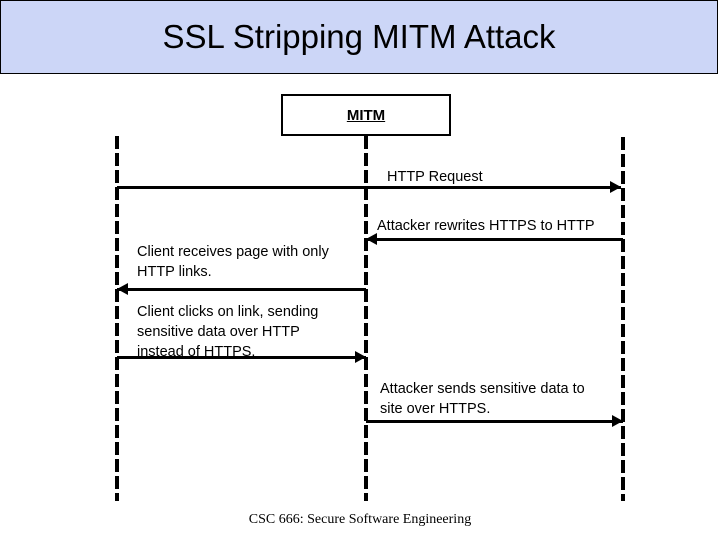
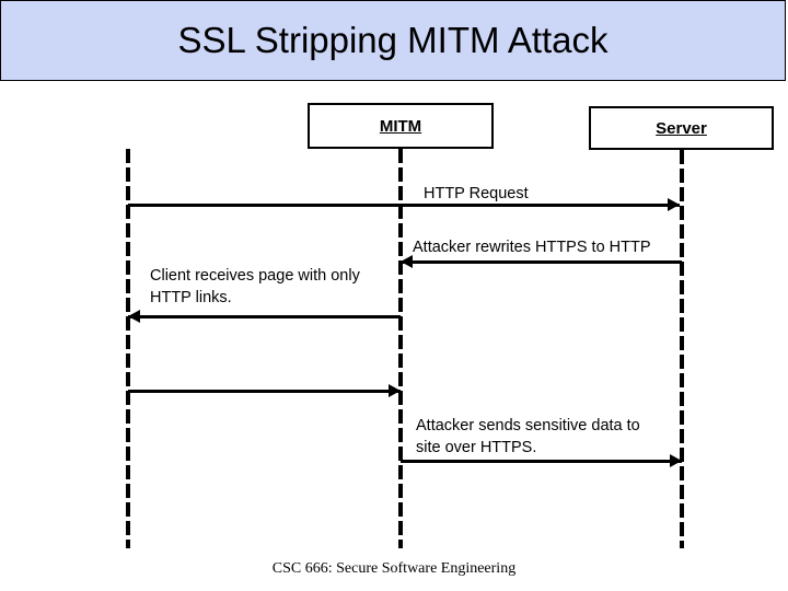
  SSL Stripping MITM Attack
  MITM
+ Server
  HTTP Request
  Attacker rewrites HTTPS to HTTP
  Client receives page with only
  HTTP links.
- Client clicks on link, sending
- sensitive data over HTTP
- instead of HTTPS.
  Attacker sends sensitive data to
  site over HTTPS.
  CSC 666: Secure Software Engineering
